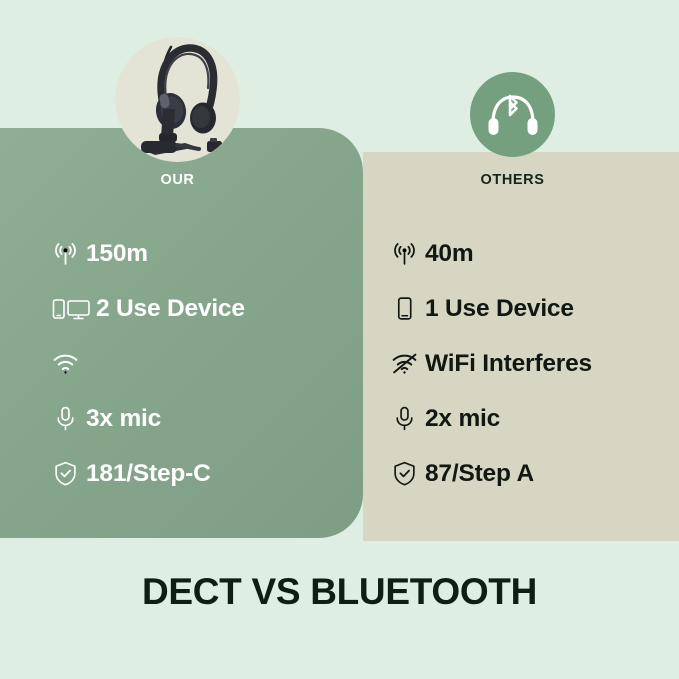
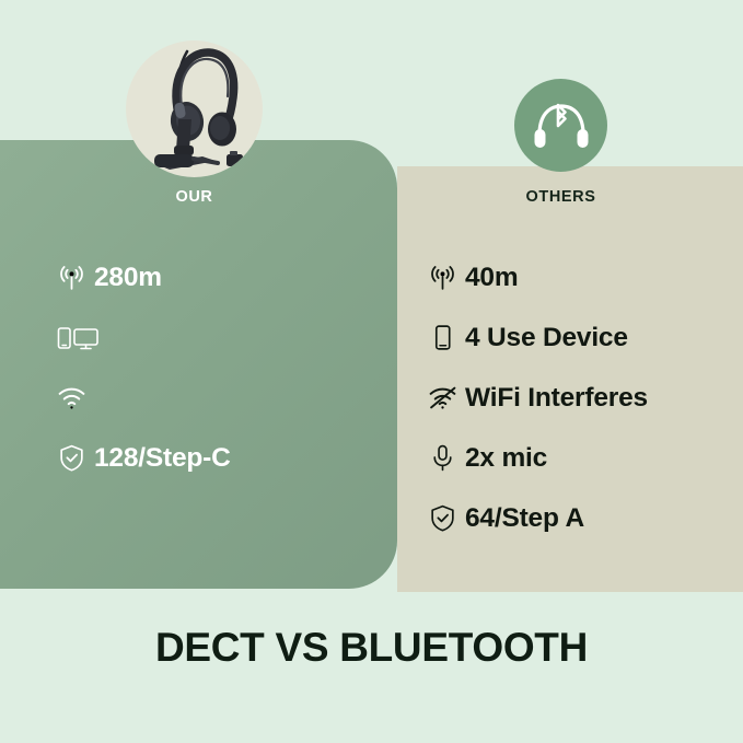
  OUR
  OTHERS
- 150m
+ 280m
- 2 Use Device
- 3x mic
- 181/Step-C
+ 128/Step-C
  40m
- 1 Use Device
+ 4 Use Device
  WiFi Interferes
  2x mic
- 87/Step A
+ 64/Step A
  DECT VS BLUETOOTH
